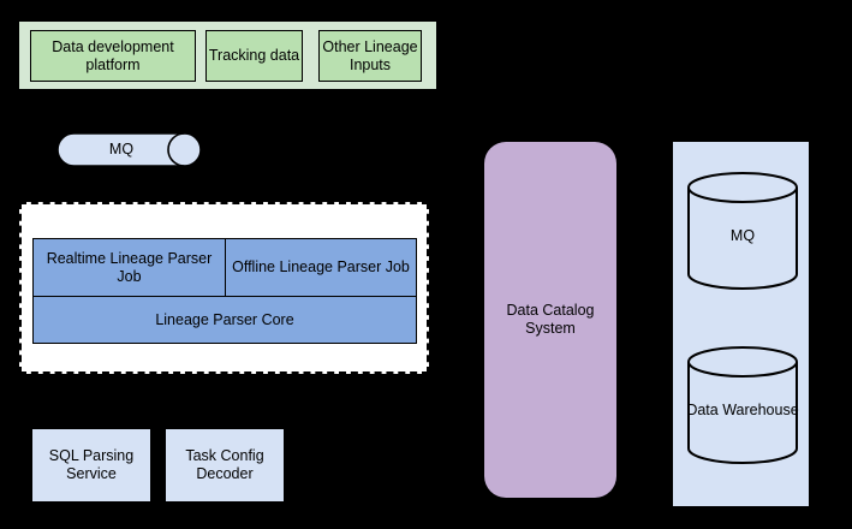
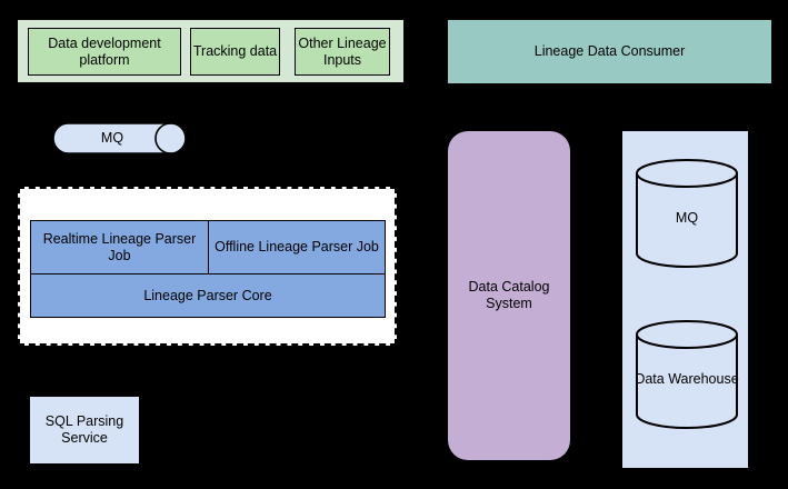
  Data development platform
  Tracking data
  Other Lineage Inputs
+ Lineage Data Consumer
  MQ
  Realtime Lineage Parser Job
  Offline Lineage Parser Job
  Lineage Parser Core
  SQL Parsing Service
- Task Config Decoder
  Data Catalog System
  MQ
  Data Warehouse
